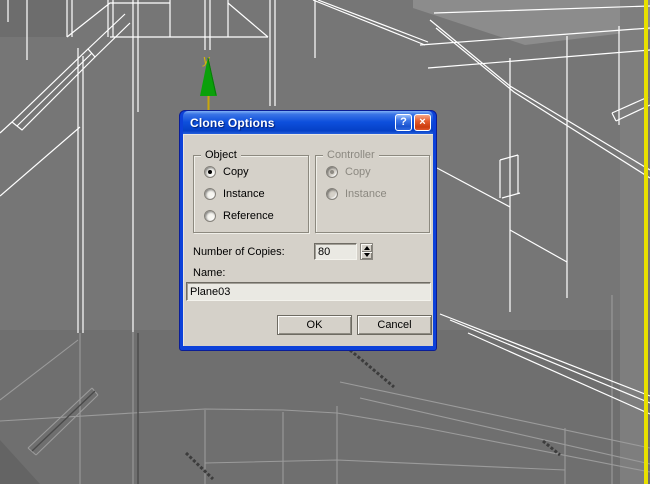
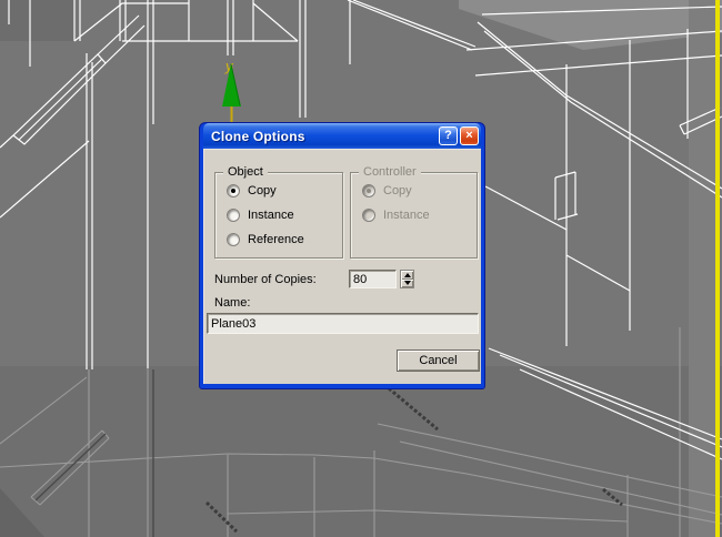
  y
  Clone Options
  ?
  ×
  Object
  Copy
  Instance
  Reference
  Controller
  Copy
  Instance
  Number of Copies:
  80
  Name:
  Plane03
- OK
  Cancel
